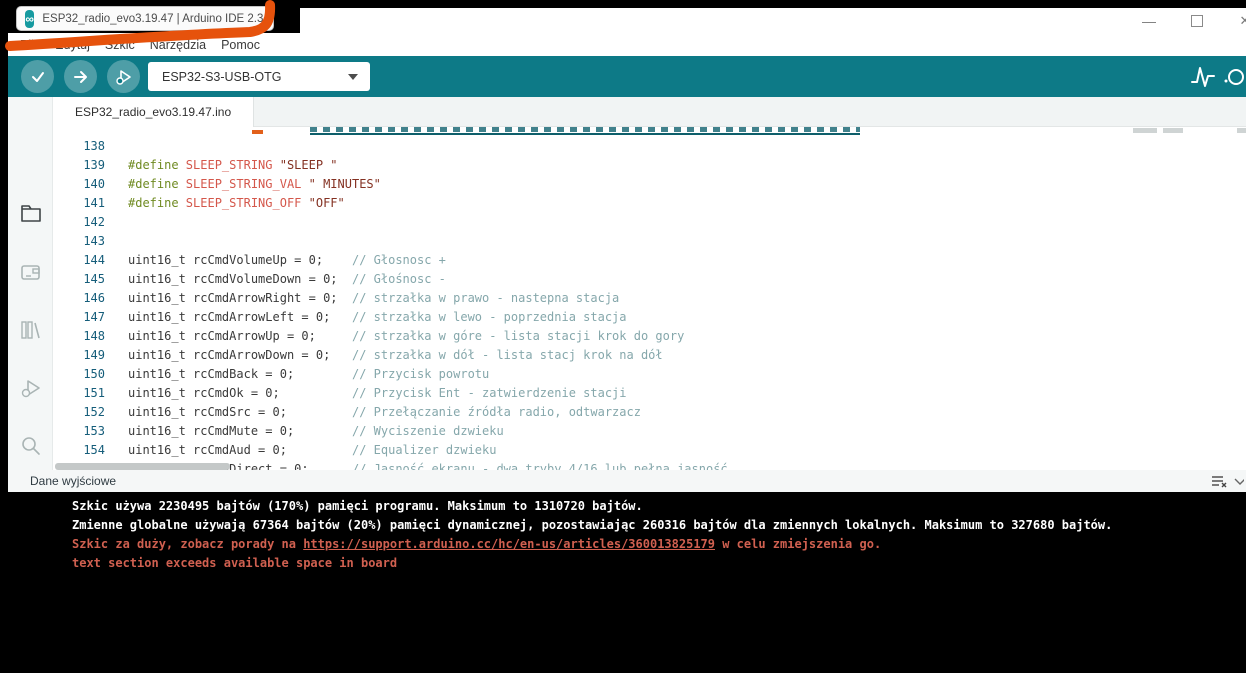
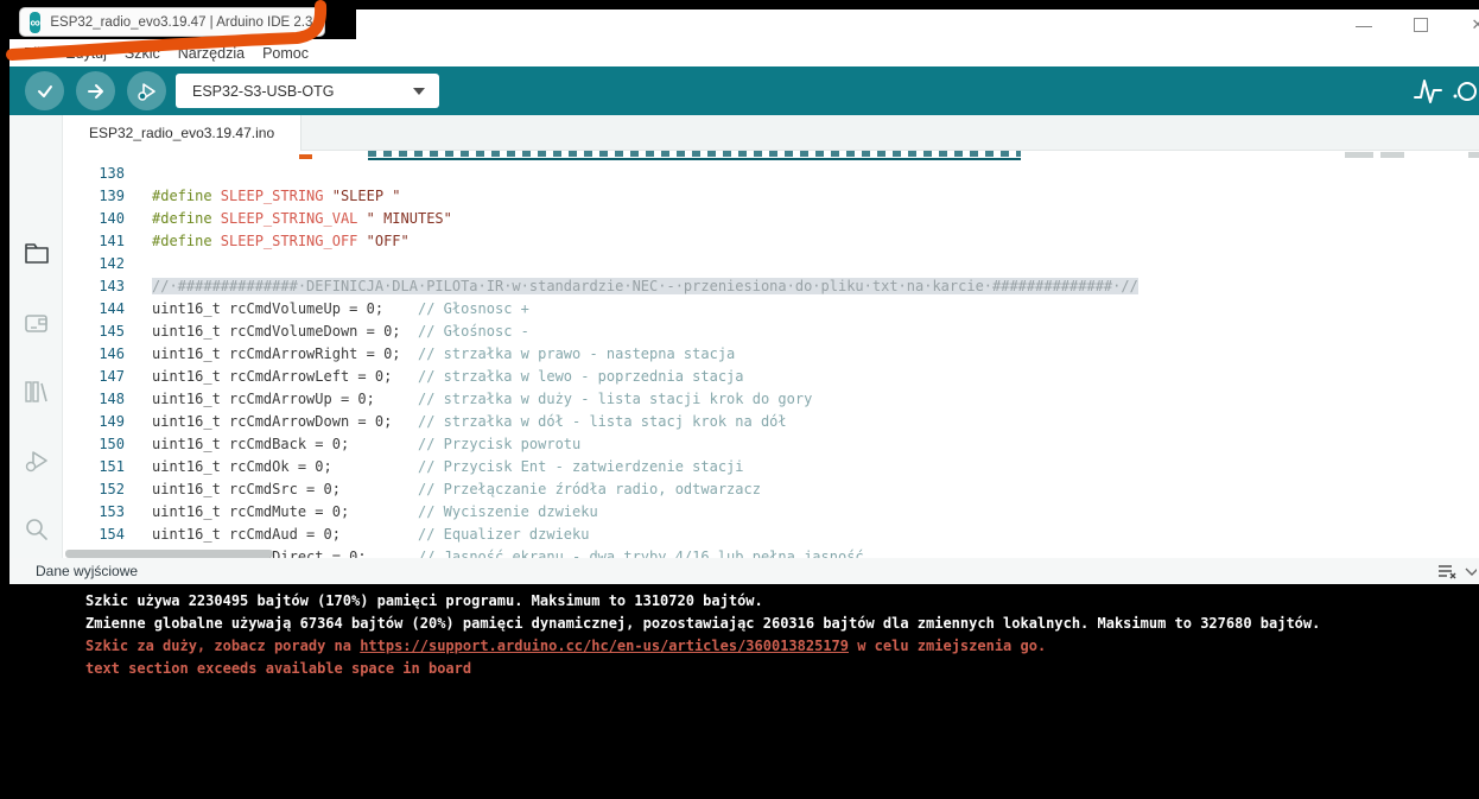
  ∞
  ESP32_radio_evo3.19.47 | Arduino IDE 2.3
  —
  ✕
  zkic
  Narzędzia
  Pomoc
  ESP32-S3-USB-OTG
  ESP32_radio_evo3.19.47.ino
  138
  139
  #define SLEEP_STRING "SLEEP "
  140
  #define SLEEP_STRING_VAL " MINUTES"
  141
  #define SLEEP_STRING_OFF "OFF"
  142
  143
+ //·##############·DEFINICJA·DLA·PILOTa·IR·w·standardzie·NEC·-·przeniesiona·do·pliku·txt·na·karcie·##############·//
  144
  uint16_t rcCmdVolumeUp = 0; // Głosnosc +
  145
  uint16_t rcCmdVolumeDown = 0; // Głośnosc -
  146
  uint16_t rcCmdArrowRight = 0; // strzałka w prawo - nastepna stacja
  147
  uint16_t rcCmdArrowLeft = 0; // strzałka w lewo - poprzednia stacja
  148
- uint16_t rcCmdArrowUp = 0; // strzałka w góre - lista stacji krok do gory
+ uint16_t rcCmdArrowUp = 0; // strzałka w duży - lista stacji krok do gory
  149
  uint16_t rcCmdArrowDown = 0; // strzałka w dół - lista stacj krok na dół
  150
  uint16_t rcCmdBack = 0; // Przycisk powrotu
  151
  uint16_t rcCmdOk = 0; // Przycisk Ent - zatwierdzenie stacji
  152
  uint16_t rcCmdSrc = 0; // Przełączanie źródła radio, odtwarzacz
  153
  uint16_t rcCmdMute = 0; // Wyciszenie dzwieku
  154
  uint16_t rcCmdAud = 0; // Equalizer dzwieku
  Direct = 0; // Jasność ekranu - dwa tryby 4/16 lub pełna jasność
  Dane wyjściowe
  Szkic używa 2230495 bajtów (170%) pamięci programu. Maksimum to 1310720 bajtów.
  Zmienne globalne używają 67364 bajtów (20%) pamięci dynamicznej, pozostawiając 260316 bajtów dla zmiennych lokalnych. Maksimum to 327680 bajtów.
  Szkic za duży, zobacz porady na https://support.arduino.cc/hc/en-us/articles/360013825179 w celu zmiejszenia go.
  text section exceeds available space in board
